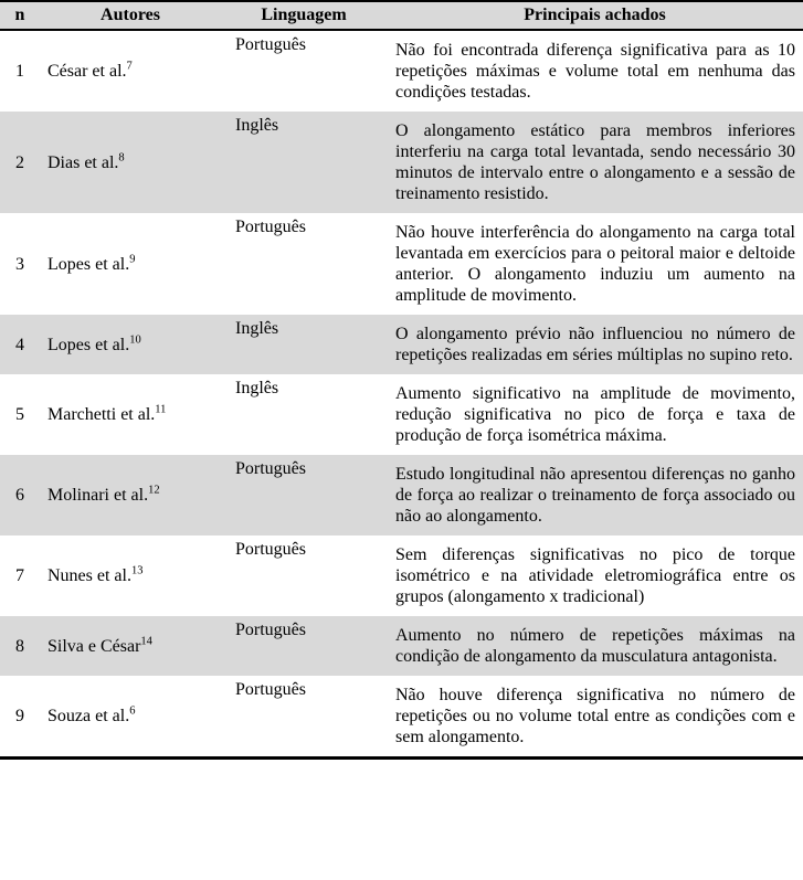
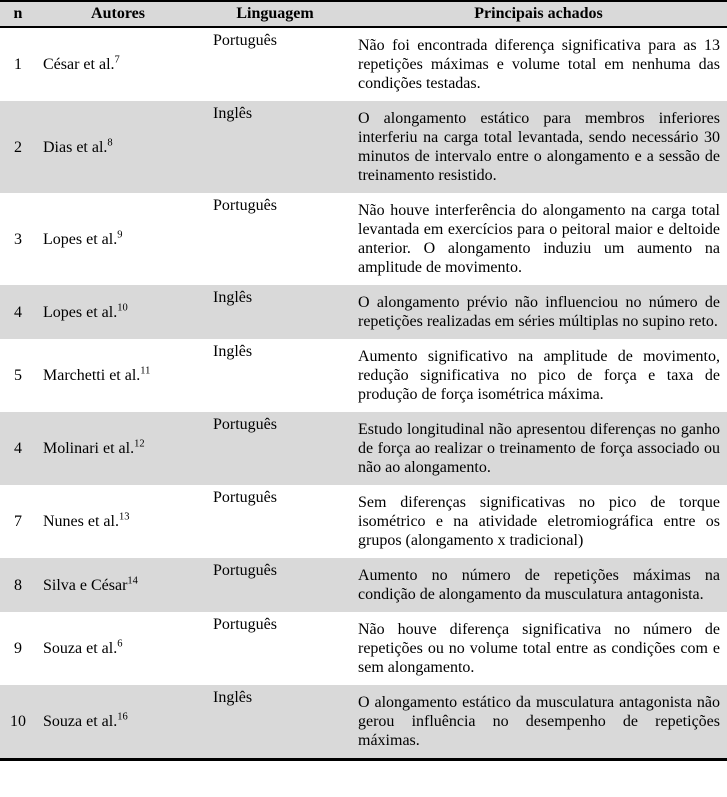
  n	Autores	Linguagem	Principais achados
- 1	César et al.7	Português	Não foi encontrada diferença significativa para as 10 repetições máximas e volume total em nenhuma das condições testadas.
+ 1	César et al.7	Português	Não foi encontrada diferença significativa para as 13 repetições máximas e volume total em nenhuma das condições testadas.
  2	Dias et al.8	Inglês	O alongamento estático para membros inferiores interferiu na carga total levantada, sendo necessário 30 minutos de intervalo entre o alongamento e a sessão de treinamento resistido.
  3	Lopes et al.9	Português	Não houve interferência do alongamento na carga total levantada em exercícios para o peitoral maior e deltoide anterior. O alongamento induziu um aumento na amplitude de movimento.
  4	Lopes et al.10	Inglês	O alongamento prévio não influenciou no número de repetições realizadas em séries múltiplas no supino reto.
  5	Marchetti et al.11	Inglês	Aumento significativo na amplitude de movimento, redução significativa no pico de força e taxa de produção de força isométrica máxima.
- 6	Molinari et al.12	Português	Estudo longitudinal não apresentou diferenças no ganho de força ao realizar o treinamento de força associado ou não ao alongamento.
+ 4	Molinari et al.12	Português	Estudo longitudinal não apresentou diferenças no ganho de força ao realizar o treinamento de força associado ou não ao alongamento.
  7	Nunes et al.13	Português	Sem diferenças significativas no pico de torque isométrico e na atividade eletromiográfica entre os grupos (alongamento x tradicional)
  8	Silva e César14	Português	Aumento no número de repetições máximas na condição de alongamento da musculatura antagonista.
  9	Souza et al.6	Português	Não houve diferença significativa no número de repetições ou no volume total entre as condições com e sem alongamento.
+ 10	Souza et al.16	Inglês	O alongamento estático da musculatura antagonista não gerou influência no desempenho de repetições máximas.
